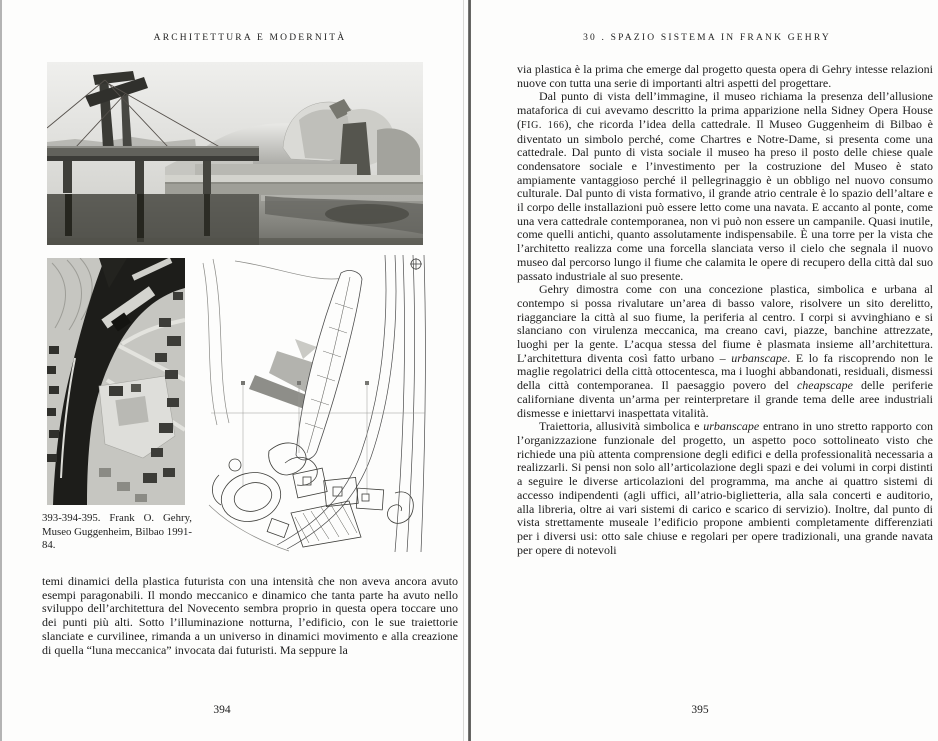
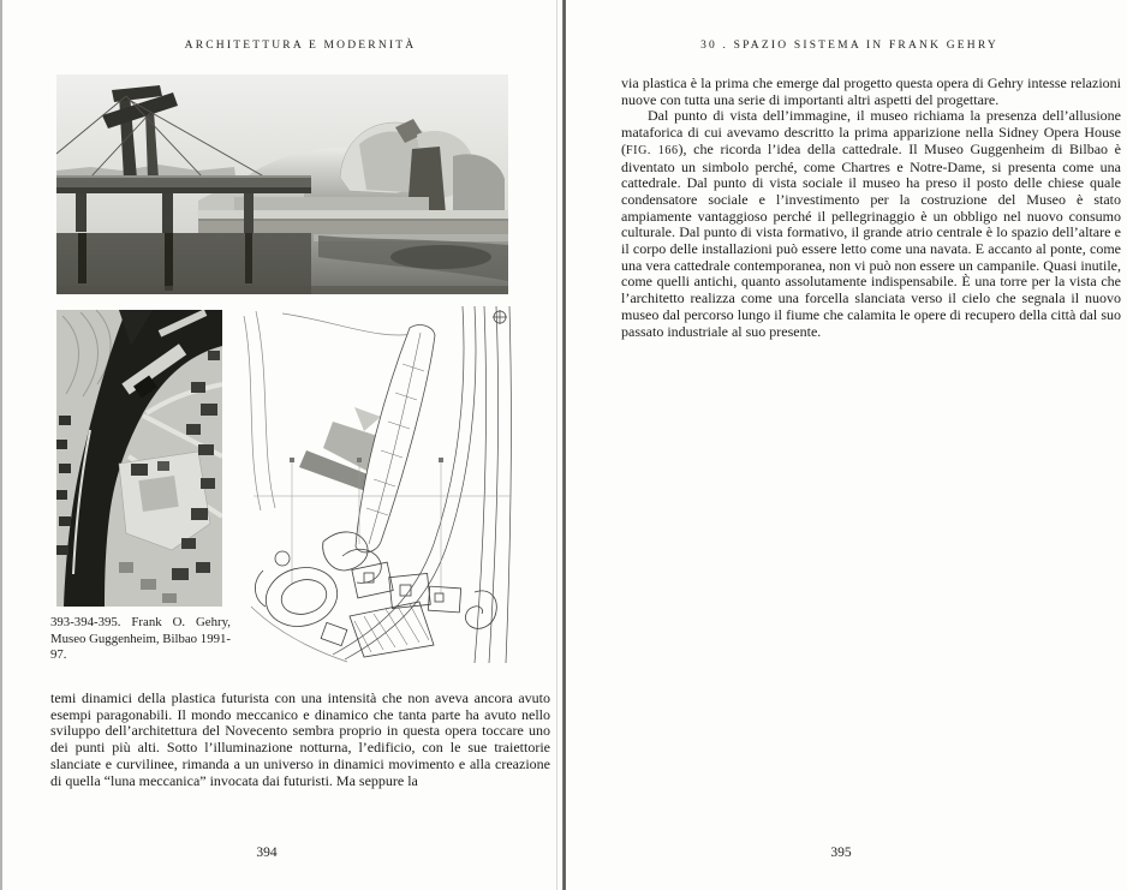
  ARCHITETTURA E MODERNITÀ
- 393-394-395. Frank O. Gehry, Museo Guggenheim, Bilbao 1991-84.
+ 393-394-395. Frank O. Gehry, Museo Guggenheim, Bilbao 1991-97.
  temi dinamici della plastica futurista con una intensità che non aveva ancora avuto esempi paragonabili. Il mondo meccanico e dinamico che tanta parte ha avuto nello sviluppo dell’architettura del Novecento sembra proprio in questa opera toccare uno dei punti più alti. Sotto l’illuminazione notturna, l’edificio, con le sue traiettorie slanciate e curvilinee, rimanda a un universo in dinamici movimento e alla creazione di quella “luna meccanica” invocata dai futuristi. Ma seppure la
  394
  30 . SPAZIO SISTEMA IN FRANK GEHRY
  via plastica è la prima che emerge dal progetto questa opera di Gehry intesse relazioni nuove con tutta una serie di importanti altri aspetti del progettare.
  Dal punto di vista dell’immagine, il museo richiama la presenza dell’allusione mataforica di cui avevamo descritto la prima apparizione nella Sidney Opera House (FIG. 166), che ricorda l’idea della cattedrale. Il Museo Guggenheim di Bilbao è diventato un simbolo perché, come Chartres e Notre-Dame, si presenta come una cattedrale. Dal punto di vista sociale il museo ha preso il posto delle chiese quale condensatore sociale e l’investimento per la costruzione del Museo è stato ampiamente vantaggioso perché il pellegrinaggio è un obbligo nel nuovo consumo culturale. Dal punto di vista formativo, il grande atrio centrale è lo spazio dell’altare e il corpo delle installazioni può essere letto come una navata. E accanto al ponte, come una vera cattedrale contemporanea, non vi può non essere un campanile. Quasi inutile, come quelli antichi, quanto assolutamente indispensabile. È una torre per la vista che l’architetto realizza come una forcella slanciata verso il cielo che segnala il nuovo museo dal percorso lungo il fiume che calamita le opere di recupero della città dal suo passato industriale al suo presente.
- Gehry dimostra come con una concezione plastica, simbolica e urbana al contempo si possa rivalutare un’area di basso valore, risolvere un sito derelitto, riagganciare la città al suo fiume, la periferia al centro. I corpi si avvinghiano e si slanciano con virulenza meccanica, ma creano cavi, piazze, banchine attrezzate, luoghi per la gente. L’acqua stessa del fiume è plasmata insieme all’architettura. L’architettura diventa così fatto urbano – urbanscape. E lo fa riscoprendo non le maglie regolatrici della città ottocentesca, ma i luoghi abbandonati, residuali, dismessi della città contemporanea. Il paesaggio povero del cheapscape delle periferie californiane diventa un’arma per reinterpretare il grande tema delle aree industriali dismesse e iniettarvi inaspettata vitalità.
- Traiettoria, allusività simbolica e urbanscape entrano in uno stretto rapporto con l’organizzazione funzionale del progetto, un aspetto poco sottolineato visto che richiede una più attenta comprensione degli edifici e della professionalità necessaria a realizzarli. Si pensi non solo all’articolazione degli spazi e dei volumi in corpi distinti a seguire le diverse articolazioni del programma, ma anche ai quattro sistemi di accesso indipendenti (agli uffici, all’atrio-biglietteria, alla sala concerti e auditorio, alla libreria, oltre ai vari sistemi di carico e scarico di servizio). Inoltre, dal punto di vista strettamente museale l’edificio propone ambienti completamente differenziati per i diversi usi: otto sale chiuse e regolari per opere tradizionali, una grande navata per opere di notevoli
  395
